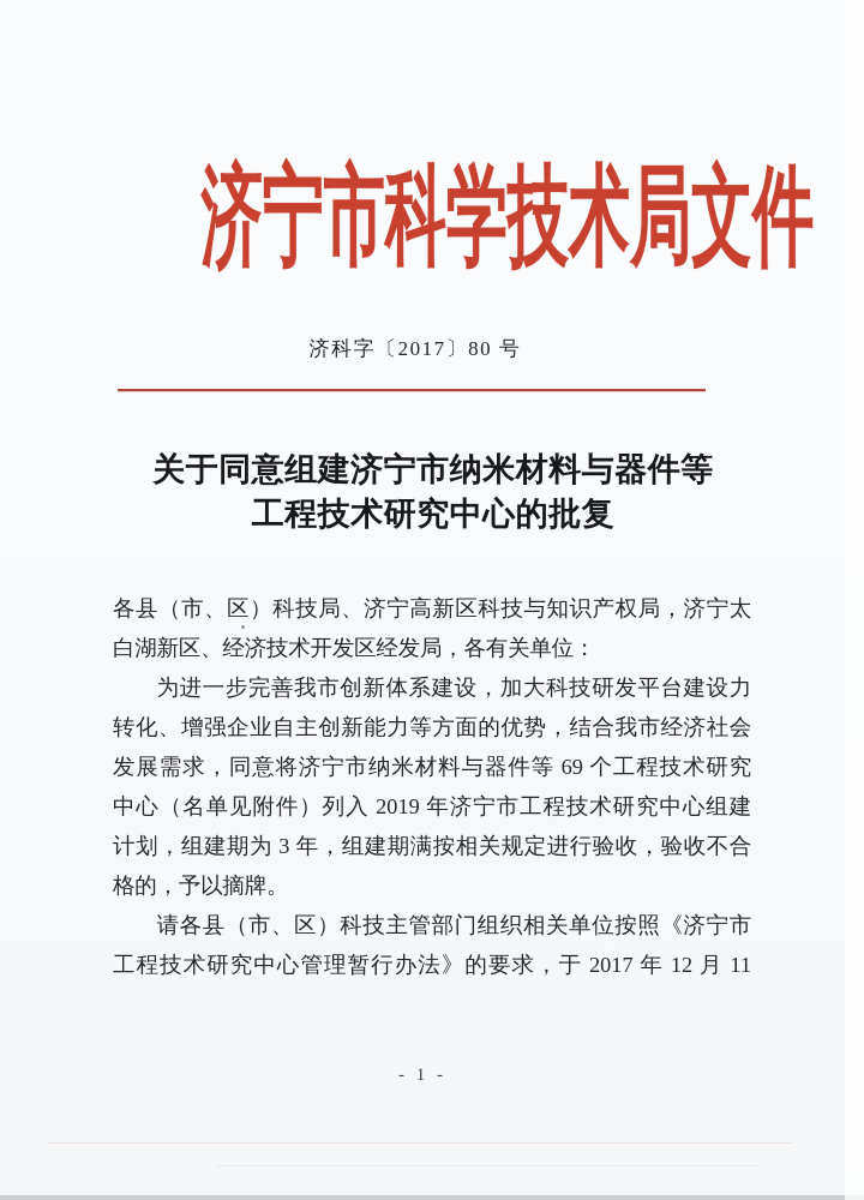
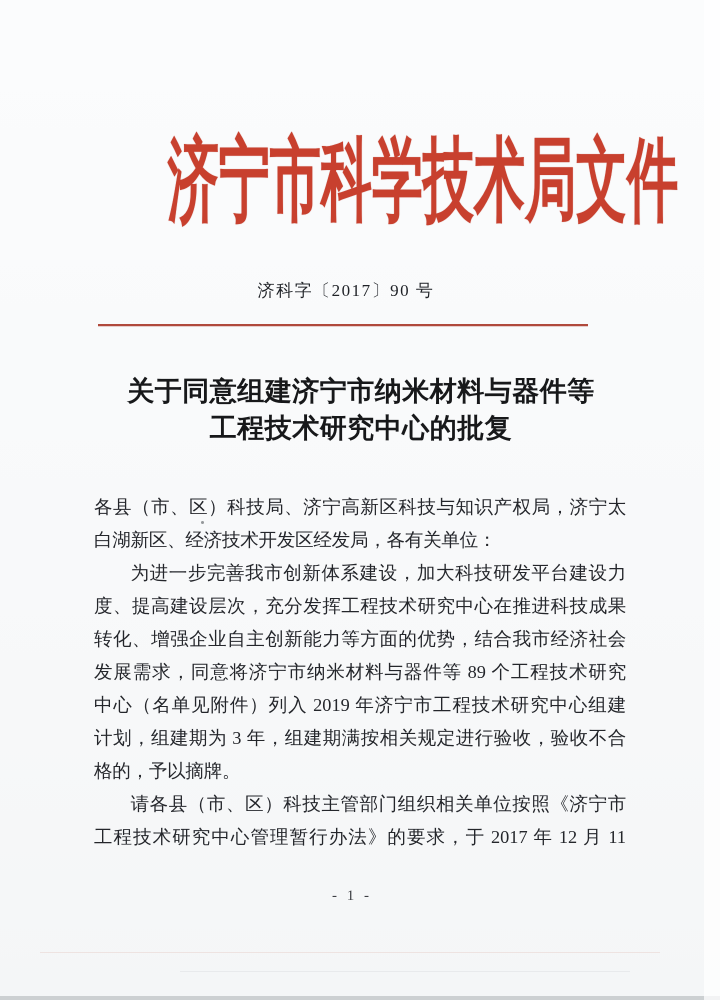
  济宁市科学技术局文件
- 济科字〔2017〕80 号
+ 济科字〔2017〕90 号
  关于同意组建济宁市纳米材料与器件等
  工程技术研究中心的批复
  各县（市、区）科技局、济宁高新区科技与知识产权局，济宁太
  白湖新区、经济技术开发区经发局，各有关单位：
  为进一步完善我市创新体系建设，加大科技研发平台建设力
+ 度、提高建设层次，充分发挥工程技术研究中心在推进科技成果
  转化、增强企业自主创新能力等方面的优势，结合我市经济社会
- 发展需求，同意将济宁市纳米材料与器件等 69 个工程技术研究
+ 发展需求，同意将济宁市纳米材料与器件等 89 个工程技术研究
  中心（名单见附件）列入 2019 年济宁市工程技术研究中心组建
  计划，组建期为 3 年，组建期满按相关规定进行验收，验收不合
  格的，予以摘牌。
  请各县（市、区）科技主管部门组织相关单位按照《济宁市
  工程技术研究中心管理暂行办法》的要求，于 2017 年 12 月 11
  - 1 -
